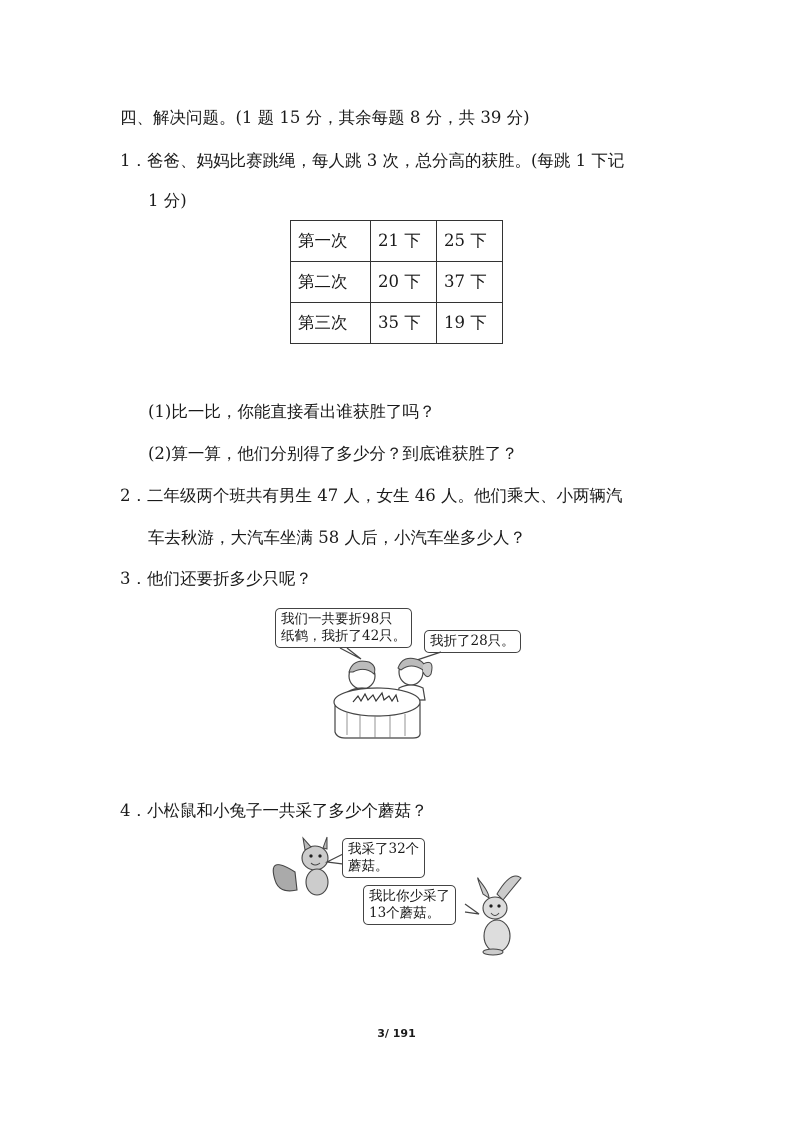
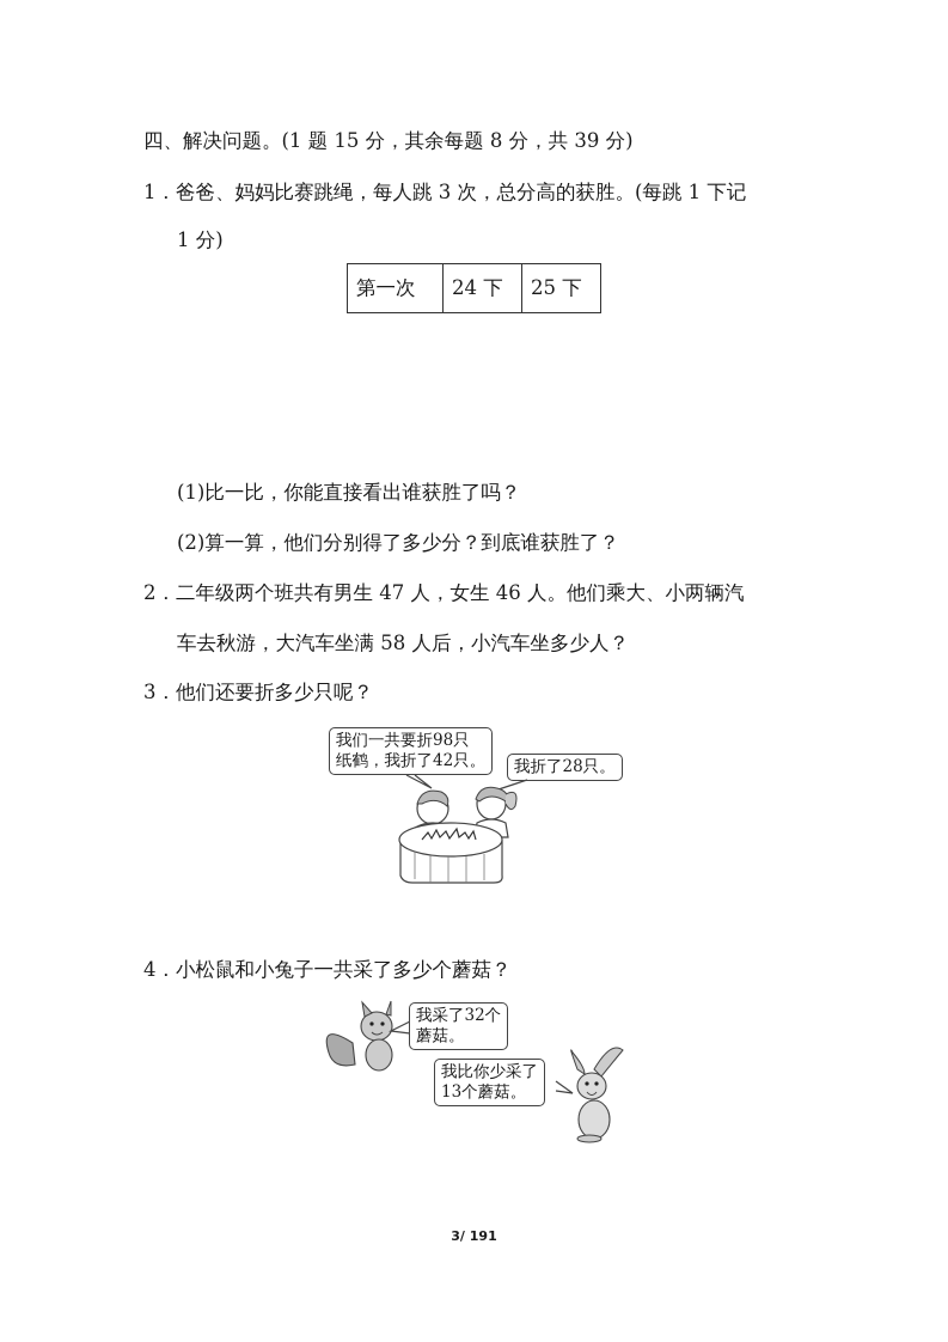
  四、解决问题。(1 题 15 分，其余每题 8 分，共 39 分)
  1．爸爸、妈妈比赛跳绳，每人跳 3 次，总分高的获胜。(每跳 1 下记
  1 分)
- 第一次	21 下	25 下
+ 第一次	24 下	25 下
- 第二次	20 下	37 下
- 第三次	35 下	19 下
  (1)比一比，你能直接看出谁获胜了吗？
  (2)算一算，他们分别得了多少分？到底谁获胜了？
  2．二年级两个班共有男生 47 人，女生 46 人。他们乘大、小两辆汽
  车去秋游，大汽车坐满 58 人后，小汽车坐多少人？
  3．他们还要折多少只呢？
  我们一共要折98只
  纸鹤，我折了42只。
  我折了28只。
  4．小松鼠和小兔子一共采了多少个蘑菇？
  我采了32个
  蘑菇。
  我比你少采了
  13个蘑菇。
  3/ 191
